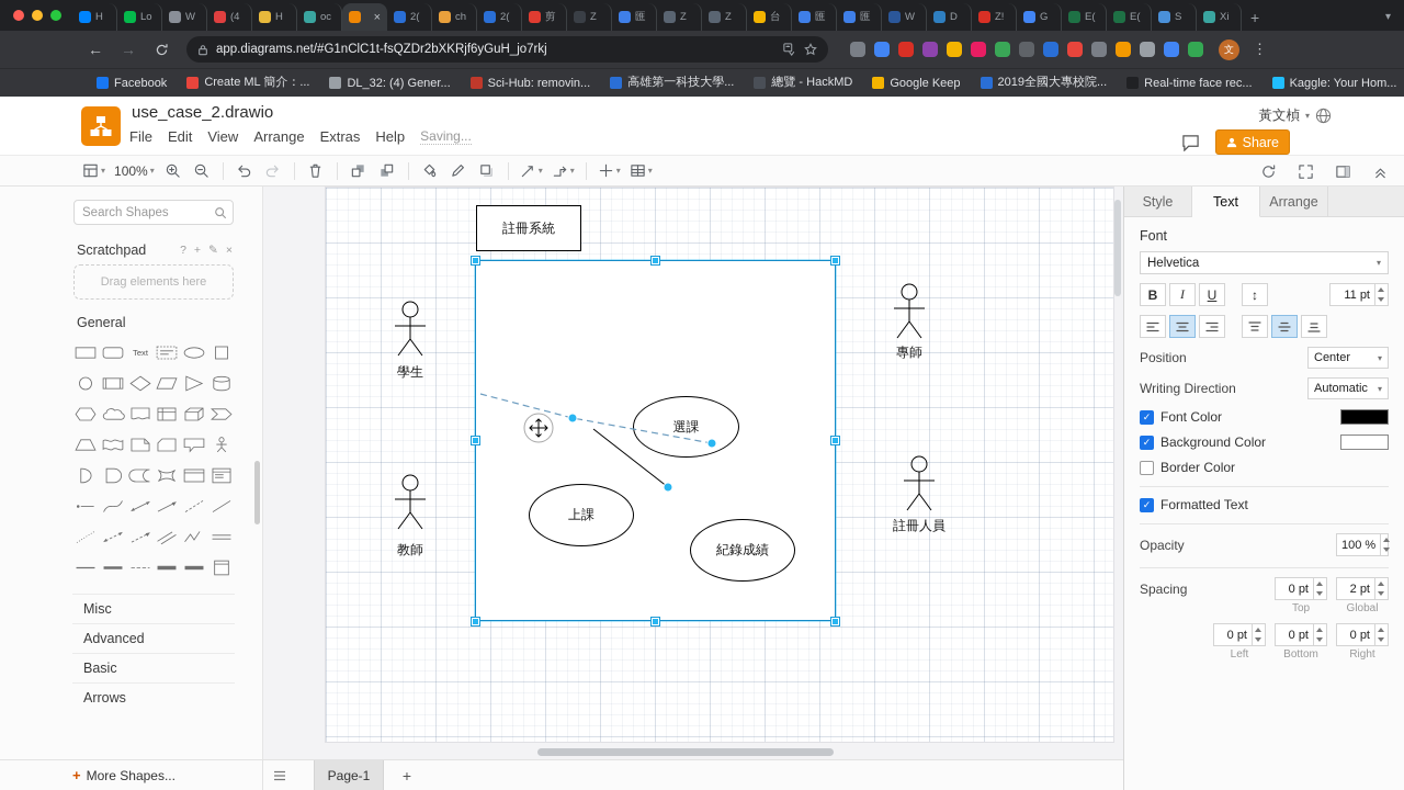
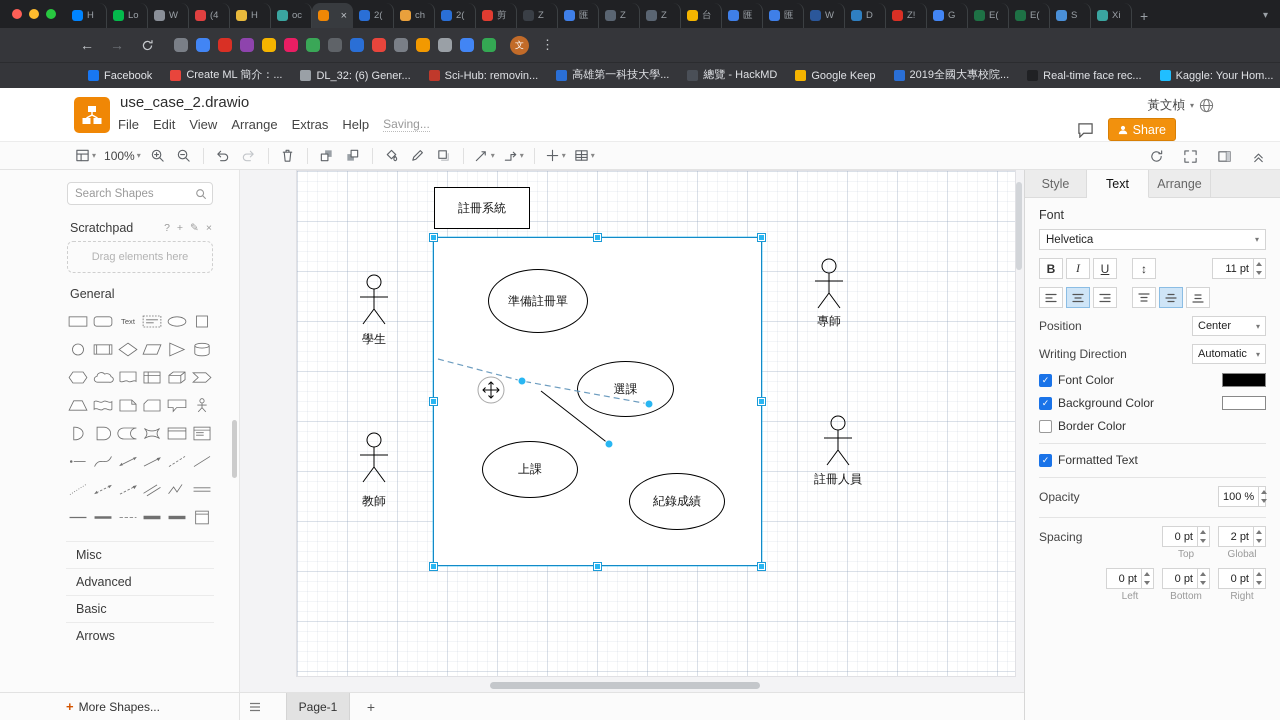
  H
  Lo
  W
  (4
  H
  oc
  ×
  2(
  ch
  2(
  剪
  Z
  匯
  Z
  Z
  台
  匯
  匯
  W
  D
  Z!
  G
  E(
  E(
  S
  Xi
  +
  ▾
  ←
  →
- app.diagrams.net/#G1nClC1t-fsQZDr2bXKRjf6yGuH_jo7rkj
  文
  ⋮
  Facebook
  Create ML 簡介：...
- DL_32: (4) Gener...
+ DL_32: (6) Gener...
  Sci-Hub: removin...
  高雄第一科技大學...
  總覽 - HackMD
  Google Keep
  2019全國大專校院...
  Real-time face rec...
  Kaggle: Your Hom...
  use_case_2.drawio
  File
  Edit
  View
  Arrange
  Extras
  Help
  Saving...
  黃文楨
  ▾
  Share
  ▾
  100%
  ▾
  ▾
  ▾
  ▾
  ▾
  Search Shapes
  Scratchpad
  ?
  +
  ✎
  ×
  Drag elements here
  General
  Text
  Misc
  Advanced
  Basic
  Arrows
  註冊系統
+ 準備註冊單
  選課
  上課
  紀錄成績
  學生
  教師
  專師
  註冊人員
  +
  More Shapes...
  Page-1
  +
  Style
  Text
  Arrange
  Font
  Helvetica
  ▾
  B
  I
  U
  ↕
  11 pt
  Position
  Center
  ▾
  Writing Direction
  Automatic
  ▾
  Font Color
  Background Color
  Border Color
  Formatted Text
  Opacity
  100 %
  Spacing
  0 pt
  Top
  2 pt
  Global
  0 pt
  Left
  0 pt
  Bottom
  0 pt
  Right
